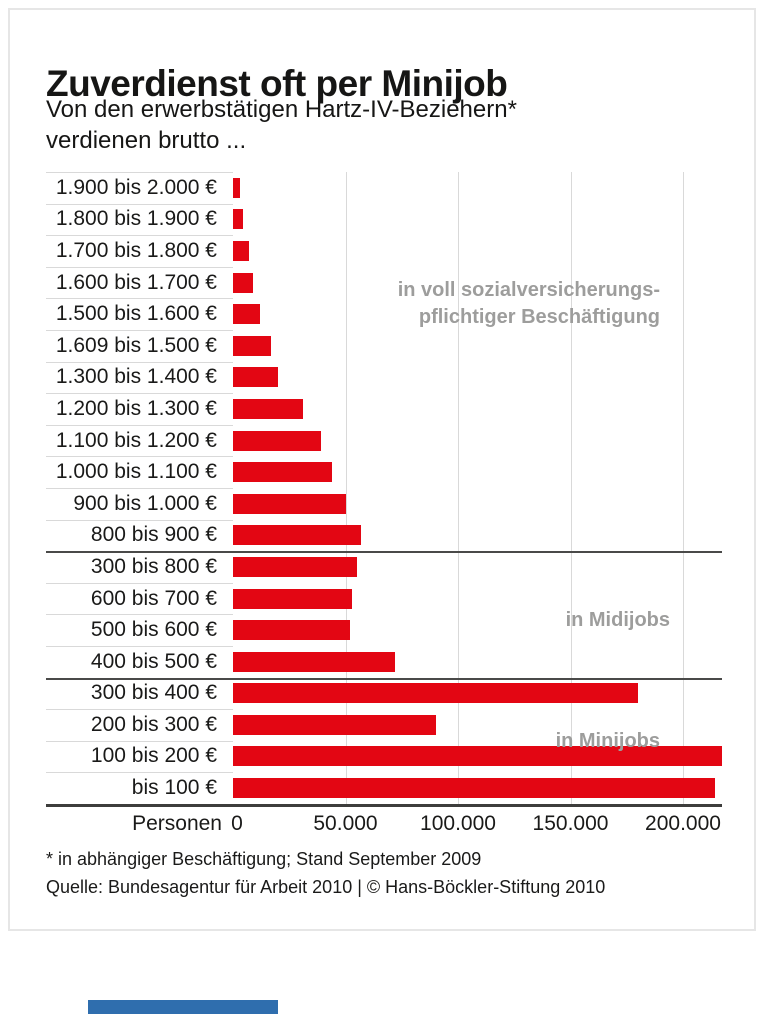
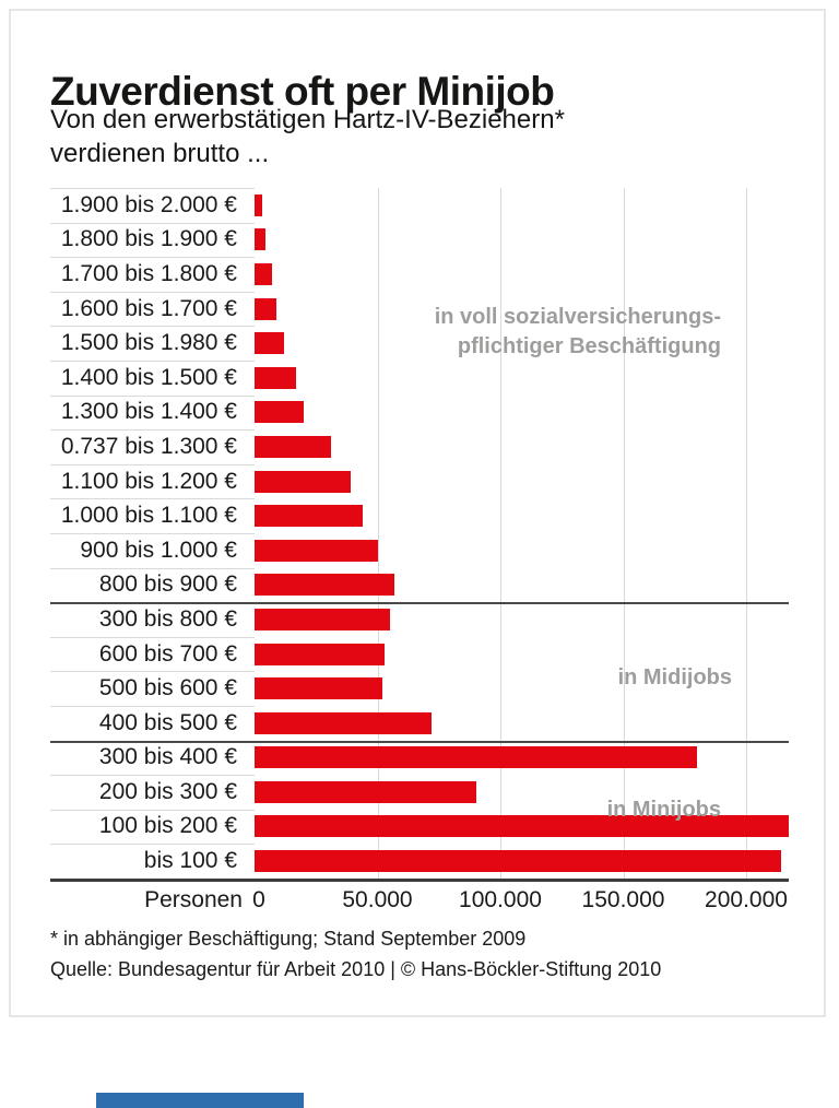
  Zuverdienst oft per Minijob
  Von den erwerbstätigen Hartz-IV-Beziehern*
  verdienen brutto ...
  0
  50.000
  100.000
  150.000
  200.000
  1.900 bis 2.000 €
  1.800 bis 1.900 €
  1.700 bis 1.800 €
  1.600 bis 1.700 €
- 1.500 bis 1.600 €
+ 1.500 bis 1.980 €
- 1.609 bis 1.500 €
+ 1.400 bis 1.500 €
  1.300 bis 1.400 €
- 1.200 bis 1.300 €
+ 0.737 bis 1.300 €
  1.100 bis 1.200 €
  1.000 bis 1.100 €
  900 bis 1.000 €
  800 bis 900 €
  300 bis 800 €
  600 bis 700 €
  500 bis 600 €
  400 bis 500 €
  300 bis 400 €
  200 bis 300 €
  100 bis 200 €
  bis 100 €
  in voll sozialversicherungs-
  pflichtiger Beschäftigung
  in Midijobs
  in Minijobs
  Personen
  * in abhängiger Beschäftigung; Stand September 2009
  Quelle: Bundesagentur für Arbeit 2010 | © Hans-Böckler-Stiftung 2010
